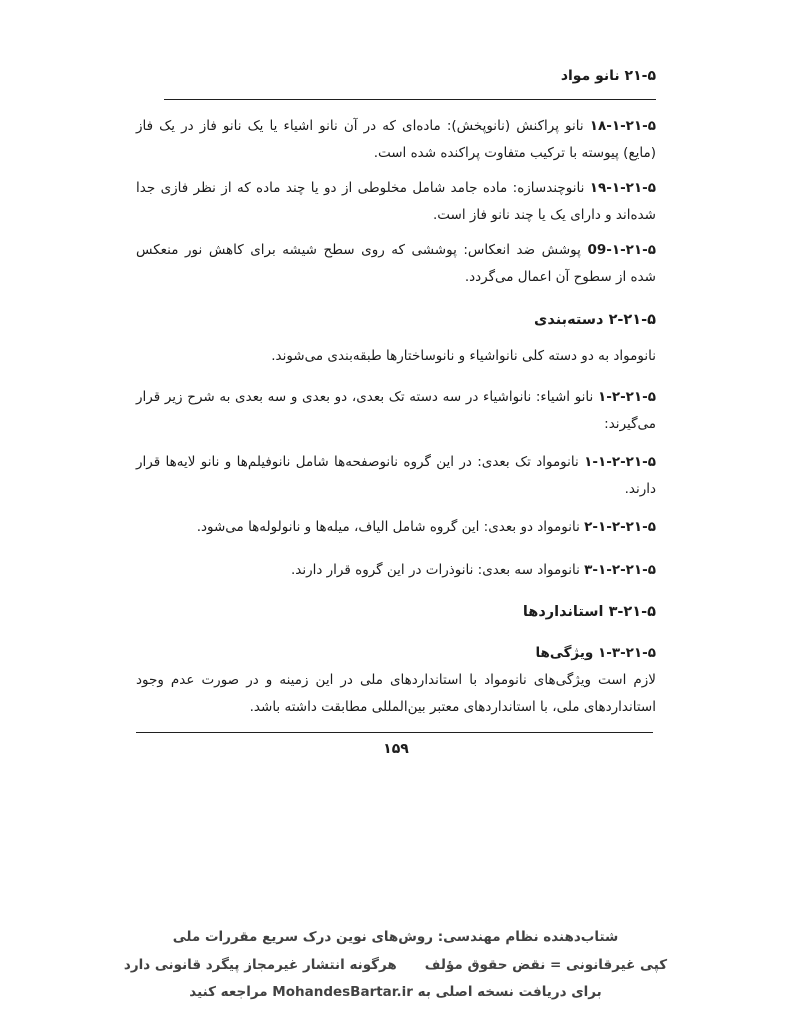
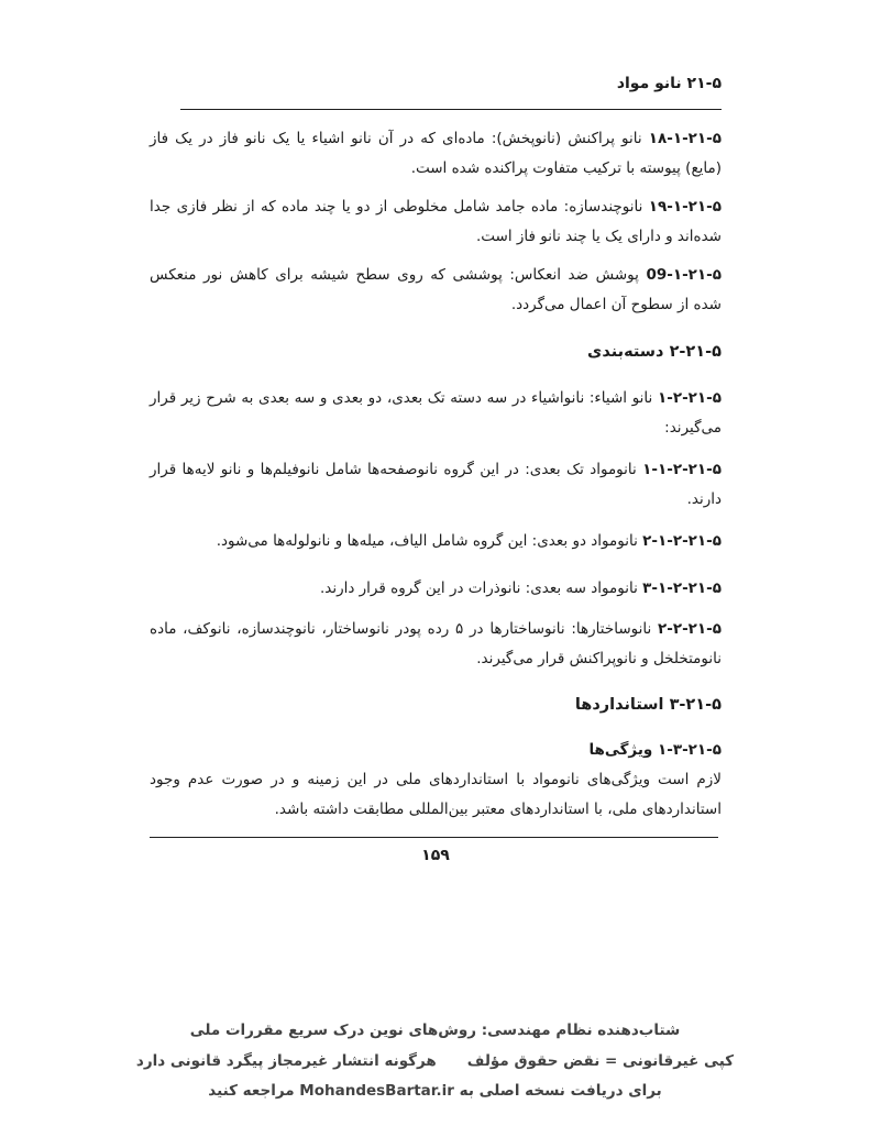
  ۲۱-۵ نانو مواد
  ۱۸-۱-۲۱-۵ نانو پراکنش (نانوپخش): ماده‌ای که در آن نانو اشیاء یا یک نانو فاز در یک فاز (مایع) پیوسته با ترکیب متفاوت پراکنده شده است.
  ۱۹-۱-۲۱-۵ نانوچندسازه: ماده جامد شامل مخلوطی از دو یا چند ماده که از نظر فازی جدا شده‌اند و دارای یک یا چند نانو فاز است.
  09-۱-۲۱-۵ پوشش ضد انعکاس: پوششی که روی سطح شیشه برای کاهش نور منعکس شده از سطوح آن اعمال می‌گردد.
  ۲-۲۱-۵ دسته‌بندی
- نانومواد به دو دسته کلی نانواشیاء و نانوساختارها طبقه‌بندی می‌شوند.
  ۱-۲-۲۱-۵ نانو اشیاء: نانواشیاء در سه دسته تک بعدی، دو بعدی و سه بعدی به شرح زیر قرار می‌گیرند:
  ۱-۱-۲-۲۱-۵ نانومواد تک بعدی: در این گروه نانوصفحه‌ها شامل نانوفیلم‌ها و نانو لایه‌ها قرار دارند.
  ۲-۱-۲-۲۱-۵ نانومواد دو بعدی: این گروه شامل الیاف، میله‌ها و نانولوله‌ها می‌شود.
  ۳-۱-۲-۲۱-۵ نانومواد سه بعدی: نانوذرات در این گروه قرار دارند.
+ ۲-۲-۲۱-۵ نانوساختارها: نانوساختارها در ۵ رده پودر نانوساختار، نانوچندسازه، نانوکف، ماده نانومتخلخل و نانوپراکنش قرار می‌گیرند.
  ۳-۲۱-۵ استانداردها
  ۱-۳-۲۱-۵ ویژگی‌ها
  لازم است ویژگی‌های نانومواد با استانداردهای ملی در این زمینه و در صورت عدم وجود استانداردهای ملی، با استانداردهای معتبر بین‌المللی مطابقت داشته باشد.
  ۱۵۹
  شتاب‌دهنده نظام مهندسی: روش‌های نوین درک سریع مقررات ملی
  کپی غیرقانونی = نقض حقوق مؤلف
  هرگونه انتشار غیرمجاز پیگرد قانونی دارد
  برای دریافت نسخه اصلی به MohandesBartar.ir مراجعه کنید
